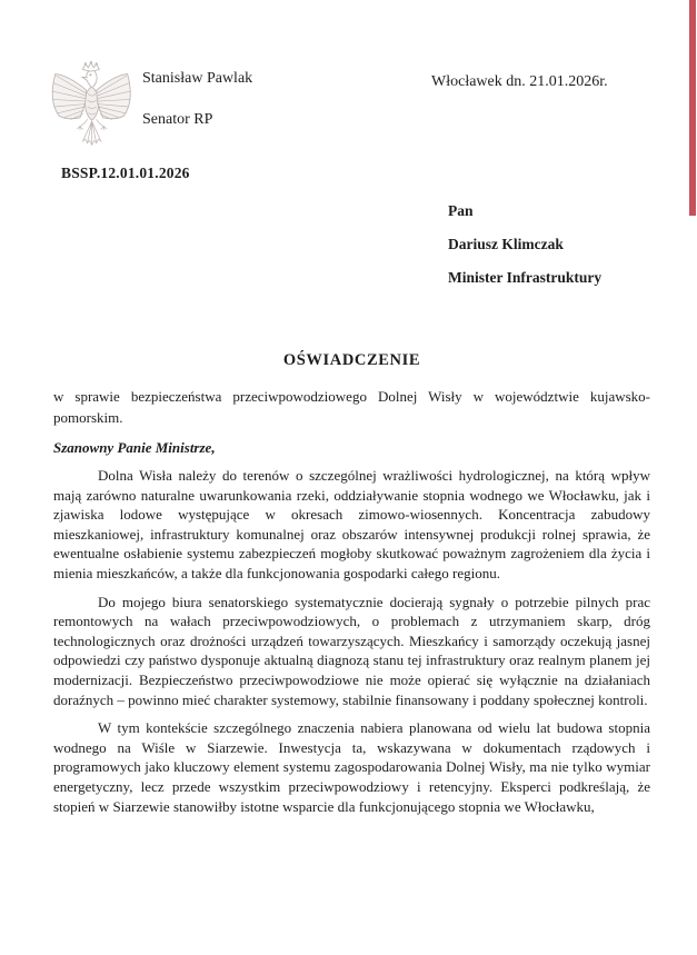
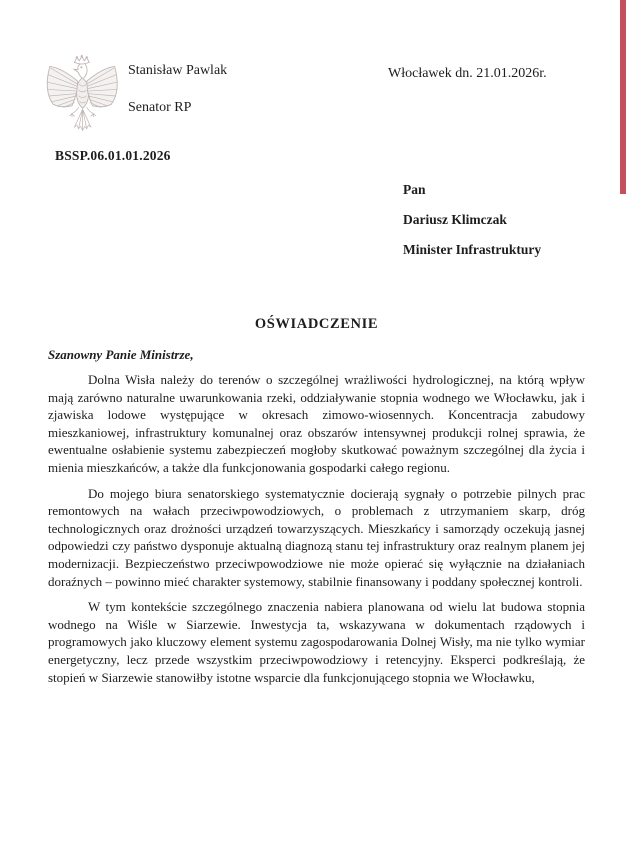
  Stanisław Pawlak
  Senator RP
  Włocławek dn. 21.01.2026r.
- BSSP.12.01.01.2026
+ BSSP.06.01.01.2026
  Pan
  Dariusz Klimczak
  Minister Infrastruktury
  OŚWIADCZENIE
- w sprawie bezpieczeństwa przeciwpowodziowego Dolnej Wisły w województwie kujawsko-pomorskim.
  Szanowny Panie Ministrze,
- Dolna Wisła należy do terenów o szczególnej wrażliwości hydrologicznej, na którą wpływ mają zarówno naturalne uwarunkowania rzeki, oddziaływanie stopnia wodnego we Włocławku, jak i zjawiska lodowe występujące w okresach zimowo-wiosennych. Koncentracja zabudowy mieszkaniowej, infrastruktury komunalnej oraz obszarów intensywnej produkcji rolnej sprawia, że ewentualne osłabienie systemu zabezpieczeń mogłoby skutkować poważnym zagrożeniem dla życia i mienia mieszkańców, a także dla funkcjonowania gospodarki całego regionu.
+ Dolna Wisła należy do terenów o szczególnej wrażliwości hydrologicznej, na którą wpływ mają zarówno naturalne uwarunkowania rzeki, oddziaływanie stopnia wodnego we Włocławku, jak i zjawiska lodowe występujące w okresach zimowo-wiosennych. Koncentracja zabudowy mieszkaniowej, infrastruktury komunalnej oraz obszarów intensywnej produkcji rolnej sprawia, że ewentualne osłabienie systemu zabezpieczeń mogłoby skutkować poważnym szczególnej dla życia i mienia mieszkańców, a także dla funkcjonowania gospodarki całego regionu.
  Do mojego biura senatorskiego systematycznie docierają sygnały o potrzebie pilnych prac remontowych na wałach przeciwpowodziowych, o problemach z utrzymaniem skarp, dróg technologicznych oraz drożności urządzeń towarzyszących. Mieszkańcy i samorządy oczekują jasnej odpowiedzi czy państwo dysponuje aktualną diagnozą stanu tej infrastruktury oraz realnym planem jej modernizacji. Bezpieczeństwo przeciwpowodziowe nie może opierać się wyłącznie na działaniach doraźnych – powinno mieć charakter systemowy, stabilnie finansowany i poddany społecznej kontroli.
  W tym kontekście szczególnego znaczenia nabiera planowana od wielu lat budowa stopnia wodnego na Wiśle w Siarzewie. Inwestycja ta, wskazywana w dokumentach rządowych i programowych jako kluczowy element systemu zagospodarowania Dolnej Wisły, ma nie tylko wymiar energetyczny, lecz przede wszystkim przeciwpowodziowy i retencyjny. Eksperci podkreślają, że stopień w Siarzewie stanowiłby istotne wsparcie dla funkcjonującego stopnia we Włocławku,
